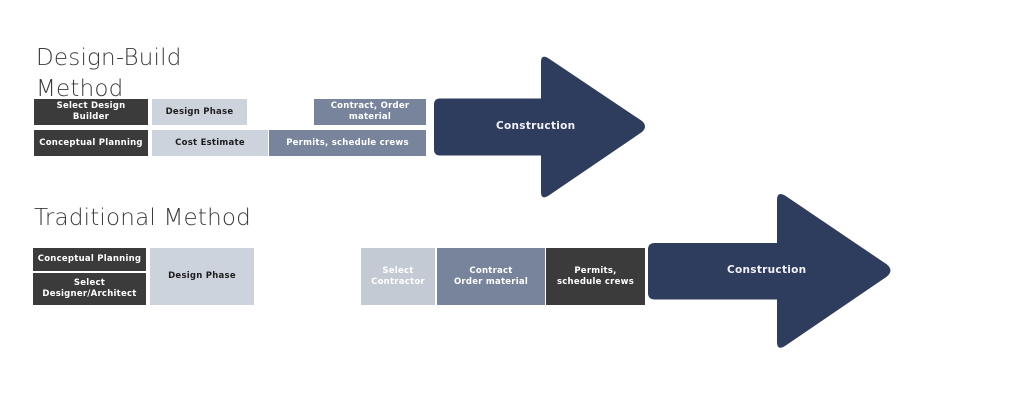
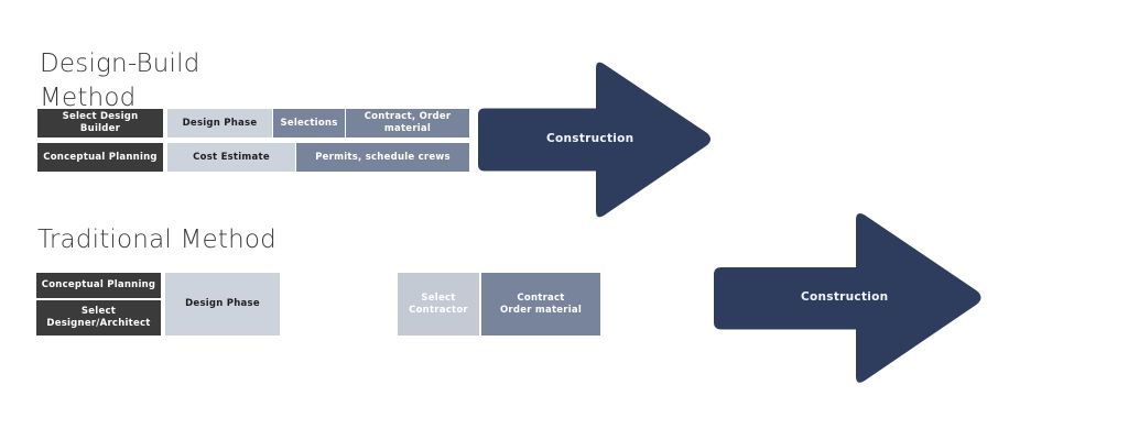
  Design-Build
  Method
  Select Design Builder
  Design Phase
+ Selections
  Contract, Order material
  Conceptual Planning
  Cost Estimate
  Permits, schedule crews
  Construction
  Traditional Method
  Conceptual Planning
  Select
  Designer/Architect
  Design Phase
  Select
  Contractor
  Contract
  Order material
- Permits,
- schedule crews
  Construction
